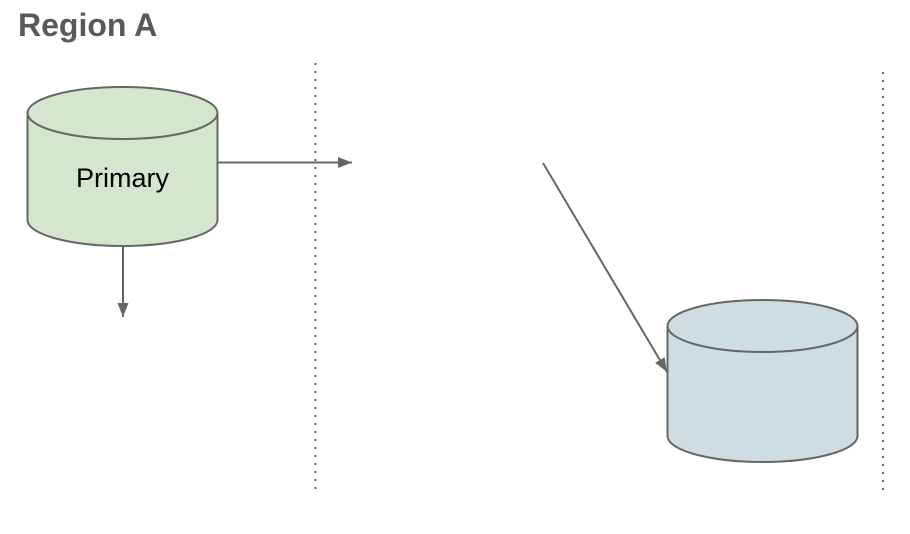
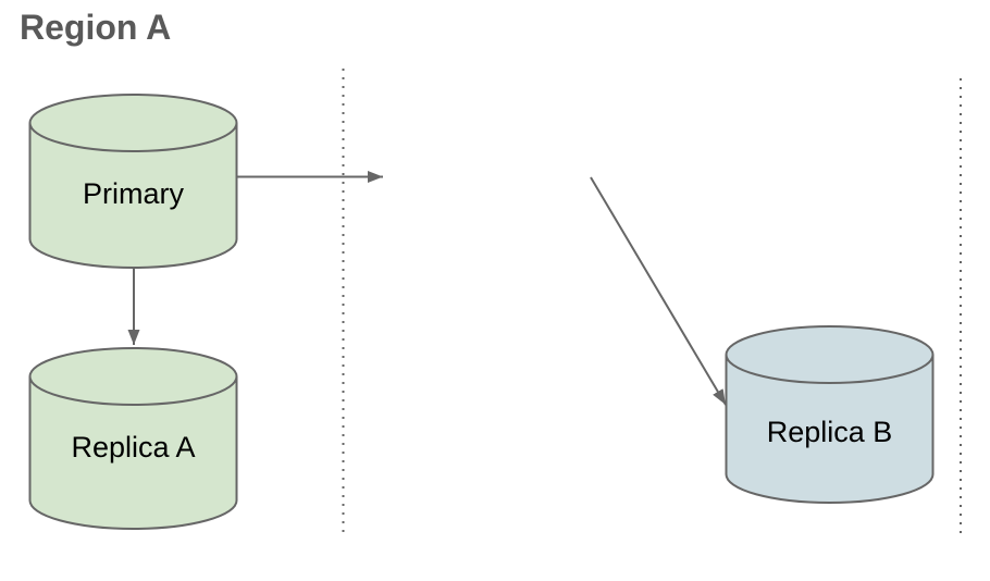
  Region A
  Primary
+ Replica A
+ Replica B
